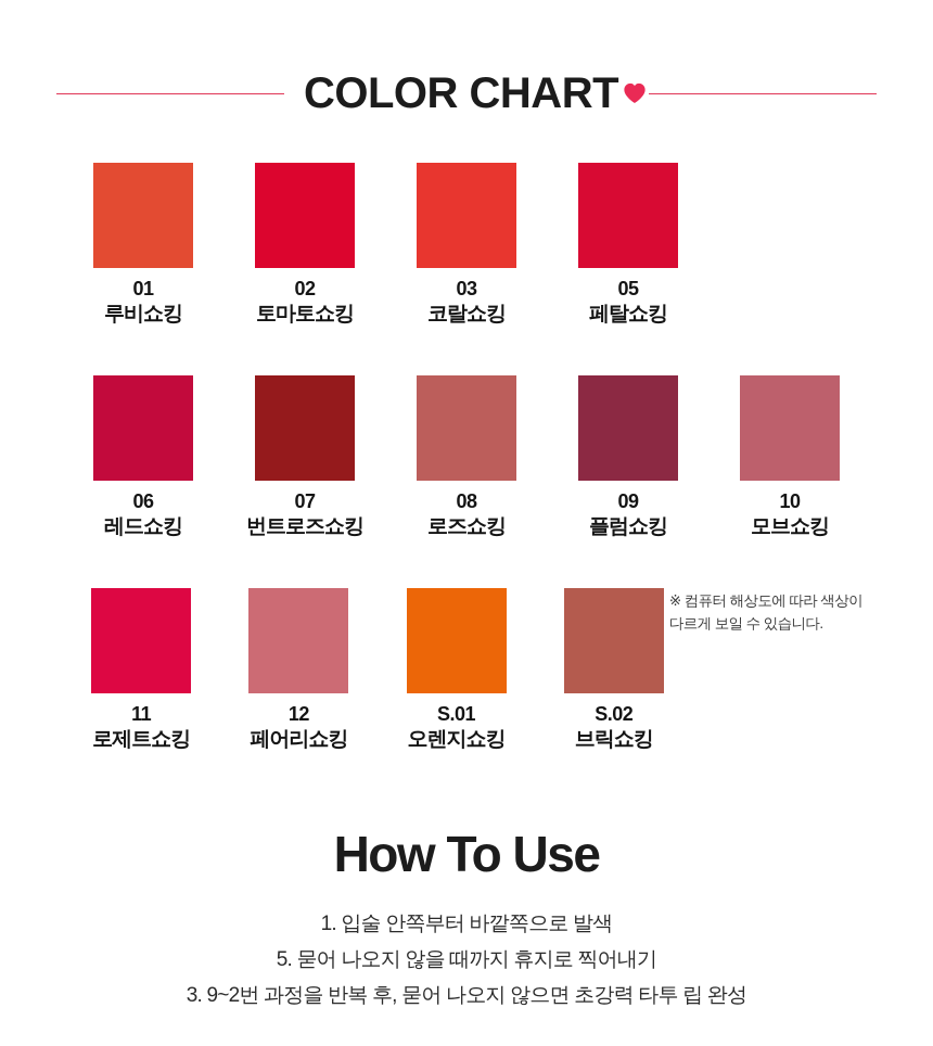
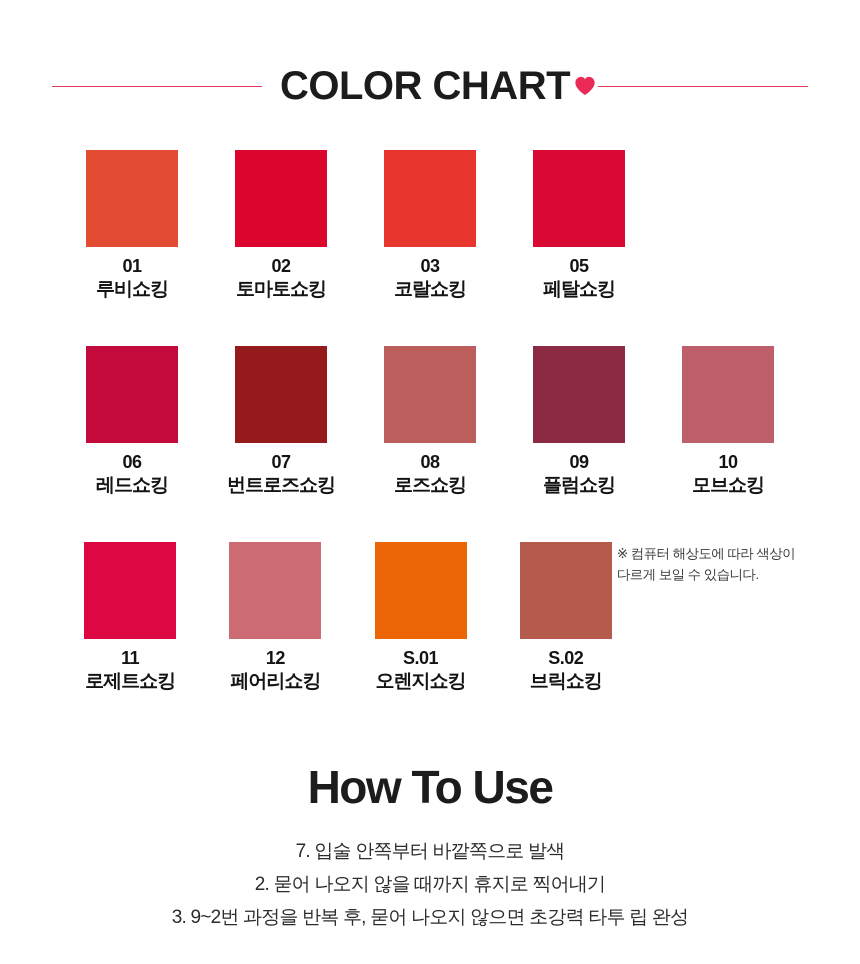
  COLOR CHART
  01
  루비쇼킹
  02
  토마토쇼킹
  03
  코랄쇼킹
  05
  페탈쇼킹
  06
  레드쇼킹
  07
  번트로즈쇼킹
  08
  로즈쇼킹
  09
  플럼쇼킹
  10
  모브쇼킹
  11
  로제트쇼킹
  12
  페어리쇼킹
  S.01
  오렌지쇼킹
  S.02
  브릭쇼킹
  ※ 컴퓨터 해상도에 따라 색상이 다르게 보일 수 있습니다.
  How To Use
- 1. 입술 안쪽부터 바깥쪽으로 발색
+ 7. 입술 안쪽부터 바깥쪽으로 발색
- 5. 묻어 나오지 않을 때까지 휴지로 찍어내기
+ 2. 묻어 나오지 않을 때까지 휴지로 찍어내기
  3. 9~2번 과정을 반복 후, 묻어 나오지 않으면 초강력 타투 립 완성
